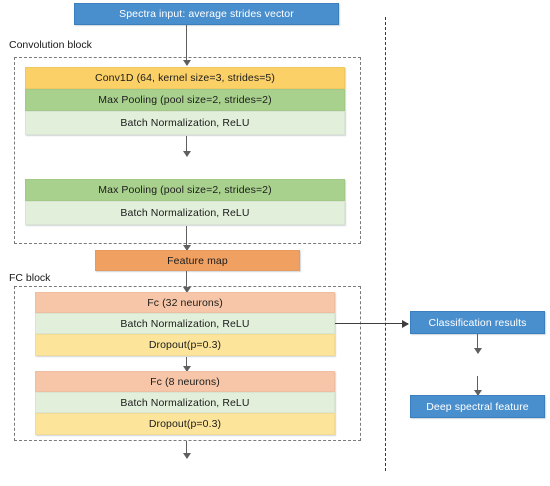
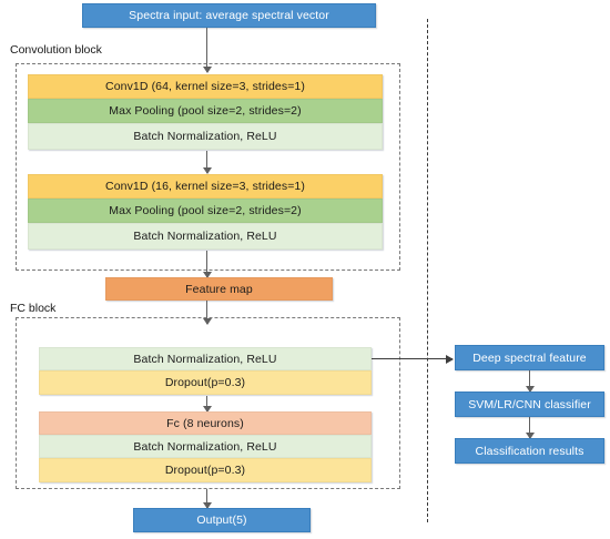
- Spectra input: average strides vector
+ Spectra input: average spectral vector
  Convolution block
- Conv1D (64, kernel size=3, strides=5)
+ Conv1D (64, kernel size=3, strides=1)
  Max Pooling (pool size=2, strides=2)
  Batch Normalization, ReLU
+ Conv1D (16, kernel size=3, strides=1)
  Max Pooling (pool size=2, strides=2)
  Batch Normalization, ReLU
  Feature map
  FC block
- Fc (32 neurons)
  Batch Normalization, ReLU
  Dropout(p=0.3)
  Fc (8 neurons)
  Batch Normalization, ReLU
  Dropout(p=0.3)
+ Output(5)
- Classification results
+ Deep spectral feature
+ SVM/LR/CNN classifier
- Deep spectral feature
+ Classification results
